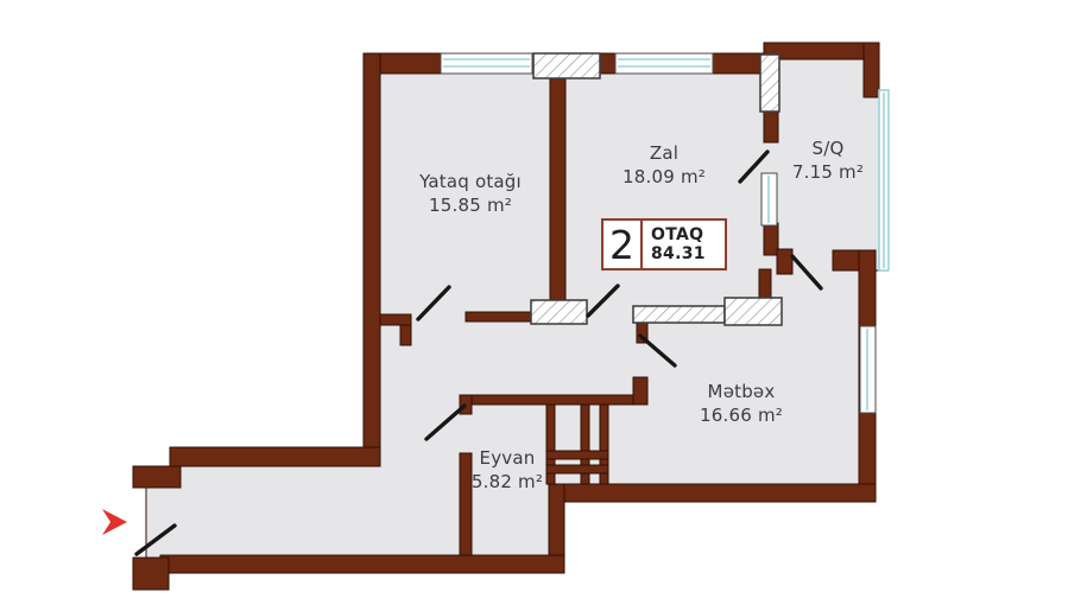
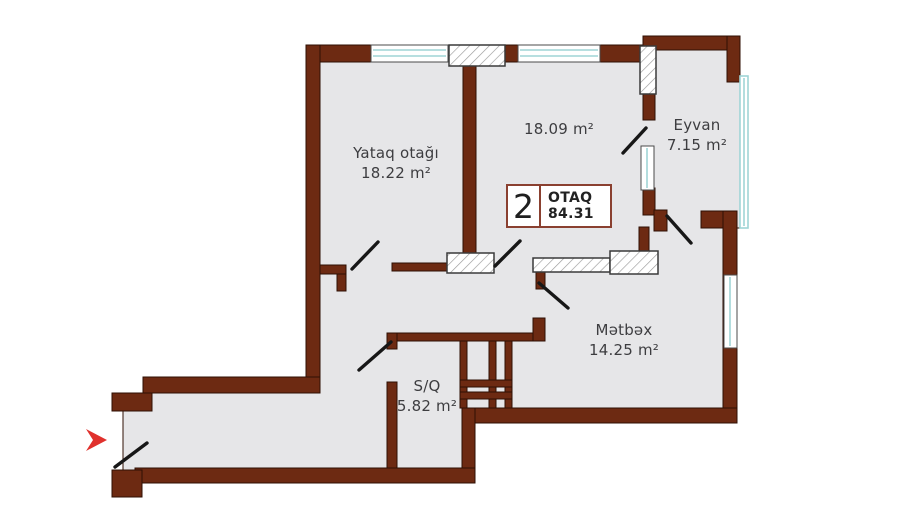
  Yataq otağı
- 15.85 m²
+ 18.22 m²
- Zal
  18.09 m²
- S/Q
+ Eyvan
  7.15 m²
  Mətbəx
- 16.66 m²
+ 14.25 m²
- Eyvan
+ S/Q
  5.82 m²
  2
  OTAQ
  84.31
